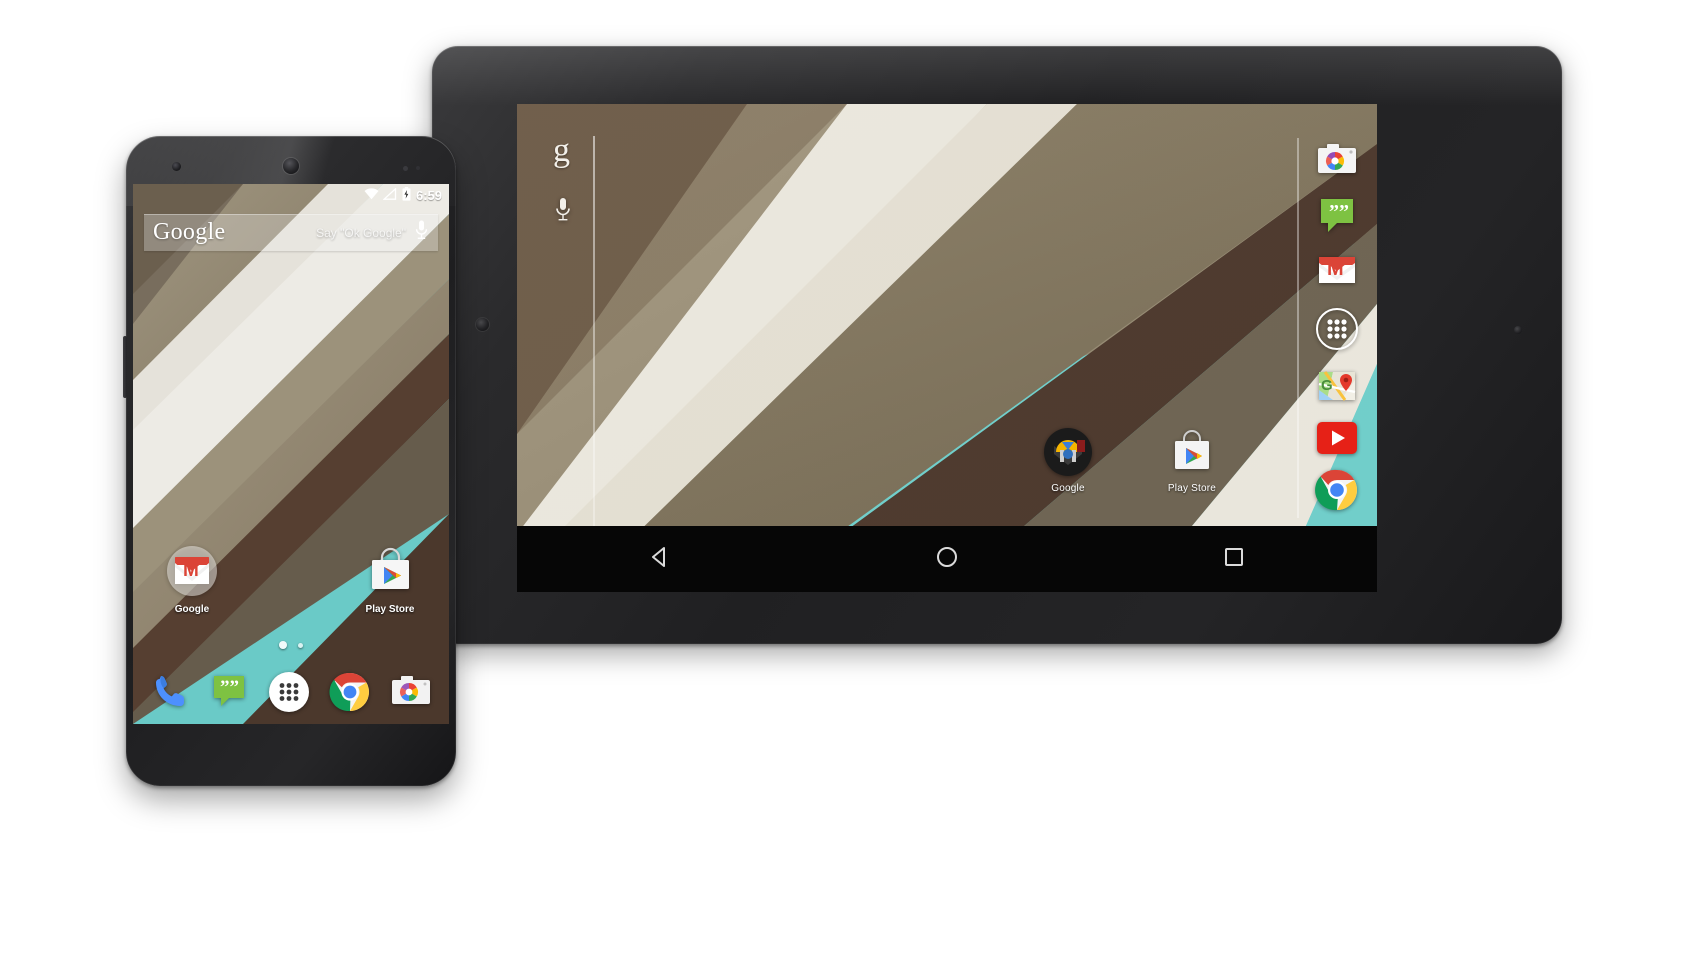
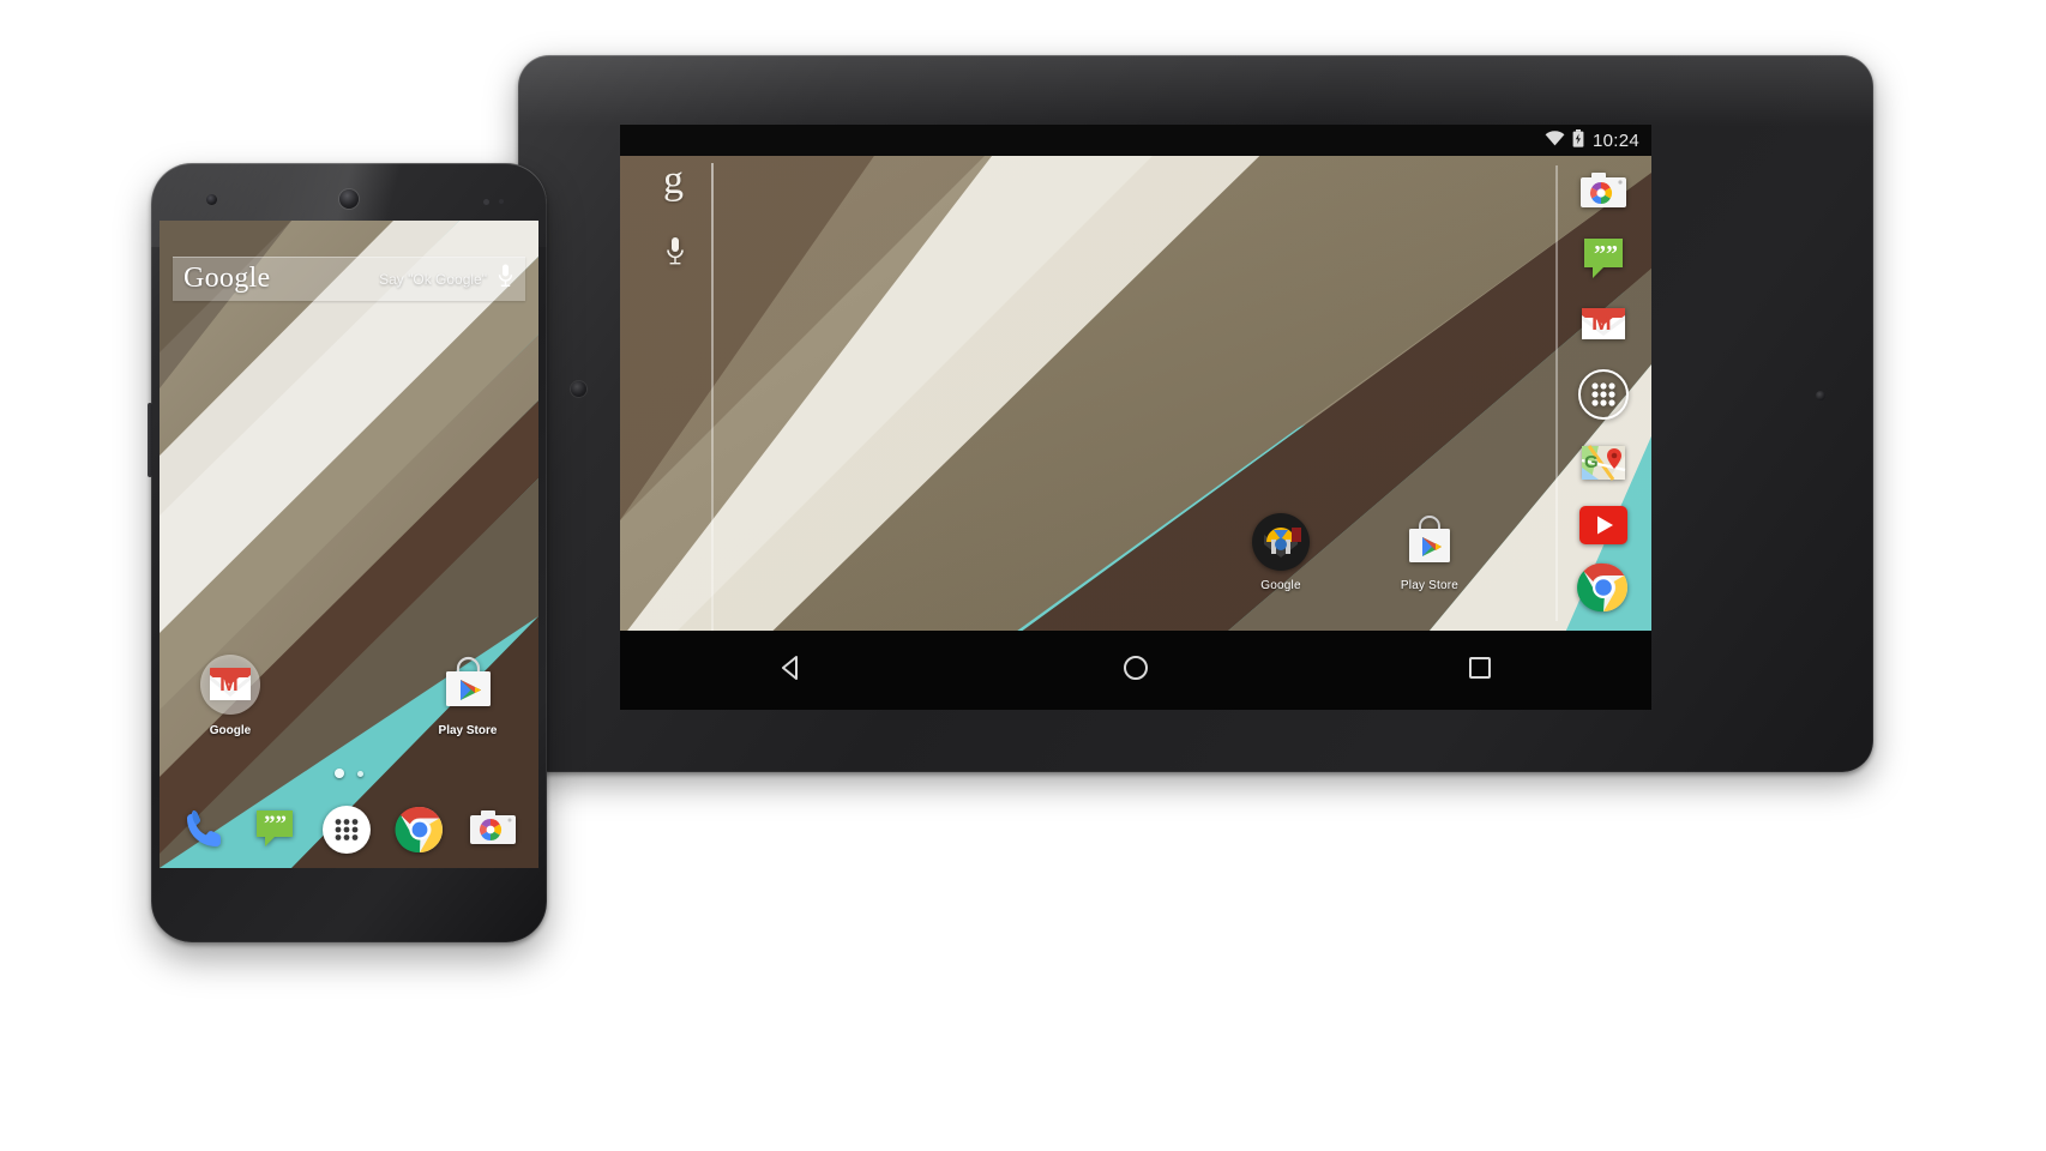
+ 10:24
  g
  ””
  M
  G
  Google
  Play Store
- 6:59
  Google
  Say "Ok Google"
  M
  Google
  Play Store
  ””
